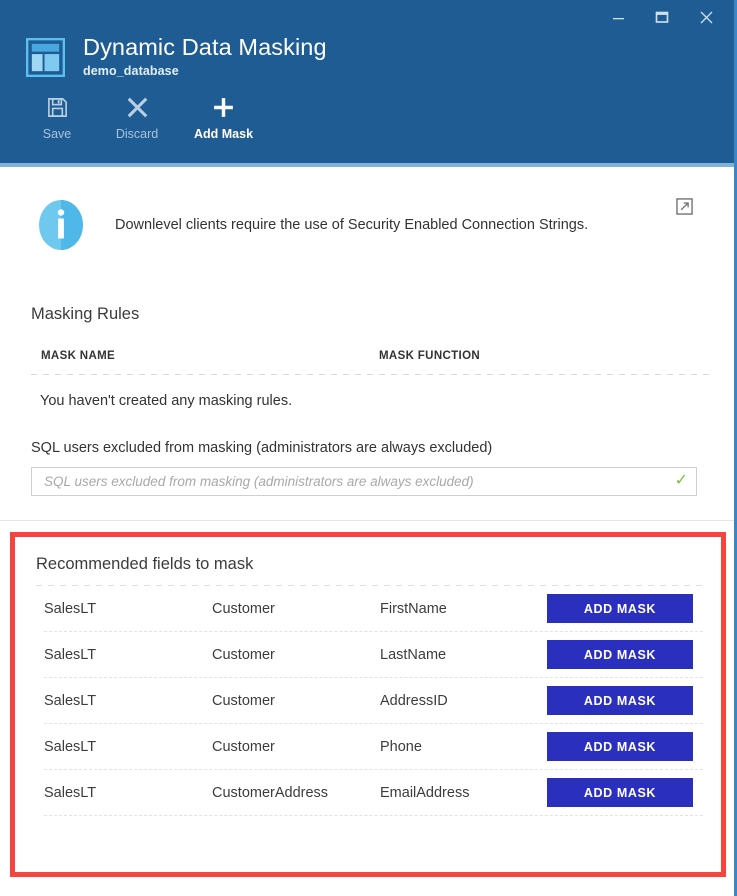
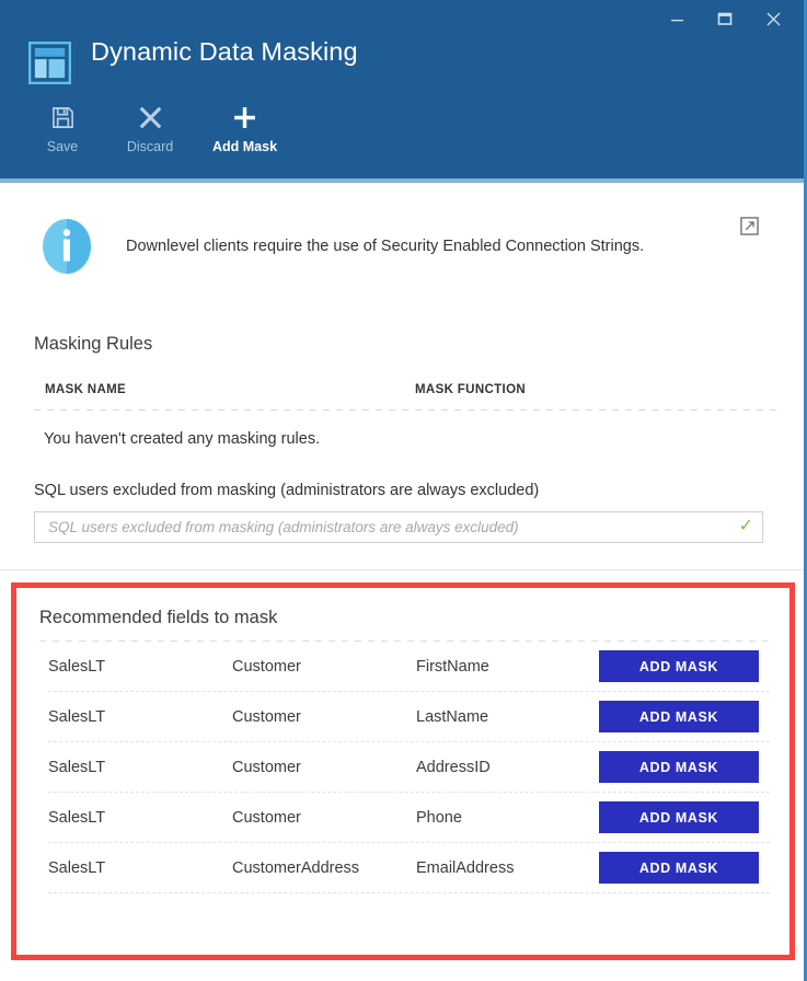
  Dynamic Data Masking
- demo_database
  Save
  Discard
  Add Mask
  Downlevel clients require the use of Security Enabled Connection Strings.
  Masking Rules
  MASK NAME
  MASK FUNCTION
  You haven't created any masking rules.
  SQL users excluded from masking (administrators are always excluded)
  SQL users excluded from masking (administrators are always excluded)
  ✓
  Recommended fields to mask
  SalesLT
  Customer
  FirstName
  ADD MASK
  SalesLT
  Customer
  LastName
  ADD MASK
  SalesLT
  Customer
  AddressID
  ADD MASK
  SalesLT
  Customer
  Phone
  ADD MASK
  SalesLT
  CustomerAddress
  EmailAddress
  ADD MASK
